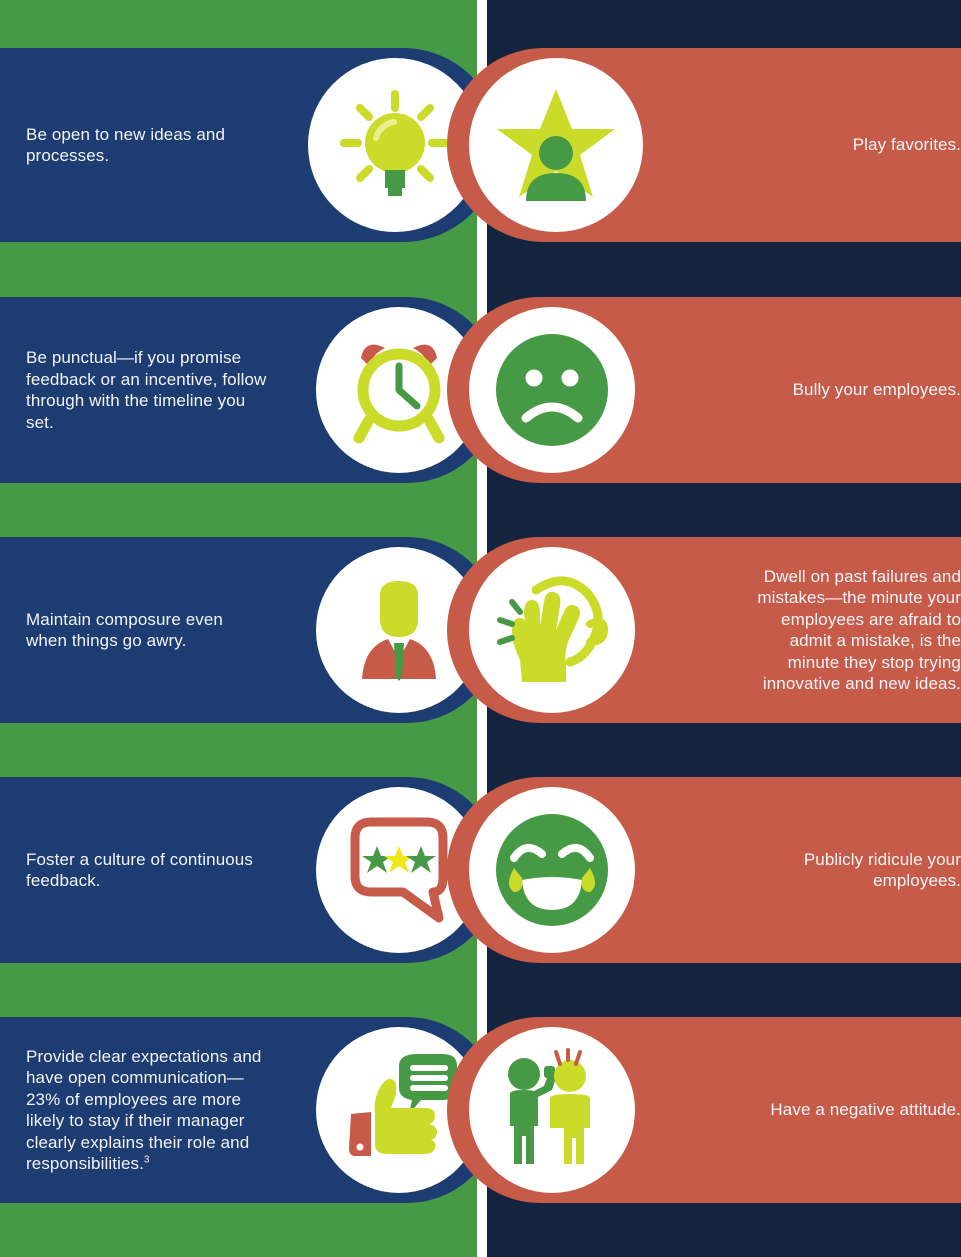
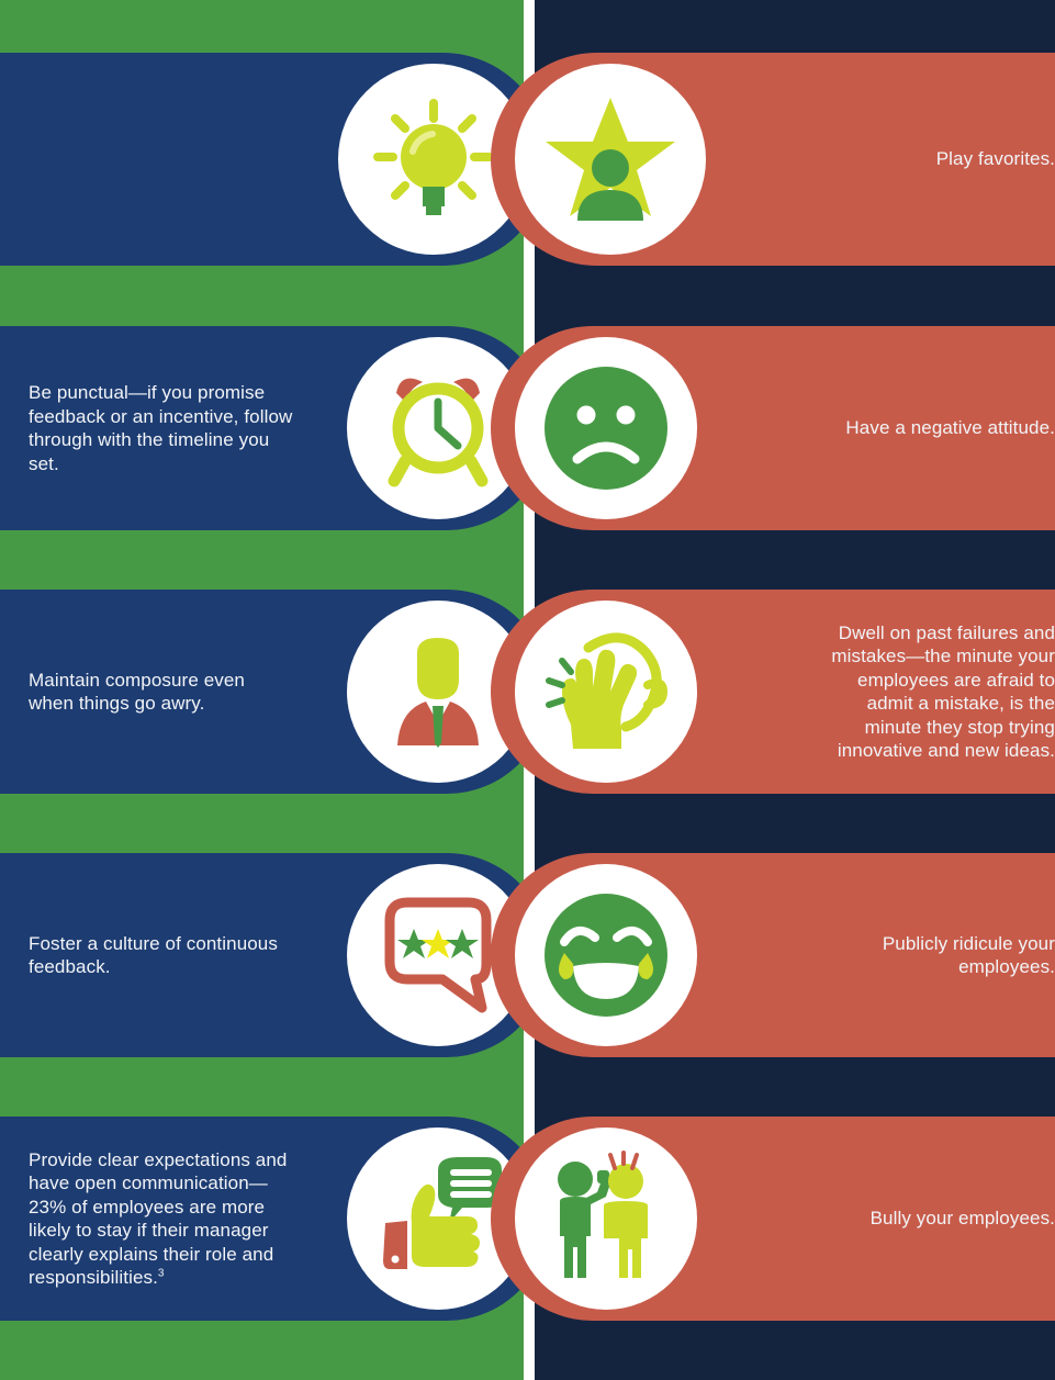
- Be open to new ideas and processes.
  Be punctual—if you promise feedback or an incentive, follow through with the timeline you set.
  Maintain composure even when things go awry.
  Foster a culture of continuous feedback.
  Provide clear expectations and have open communication—23% of employees are more likely to stay if their manager clearly explains their role and responsibilities.3
  Play favorites.
- Bully your employees.
+ Have a negative attitude.
  Dwell on past failures and mistakes—the minute your employees are afraid to admit a mistake, is the minute they stop trying innovative and new ideas.
  Publicly ridicule your employees.
- Have a negative attitude.
+ Bully your employees.
